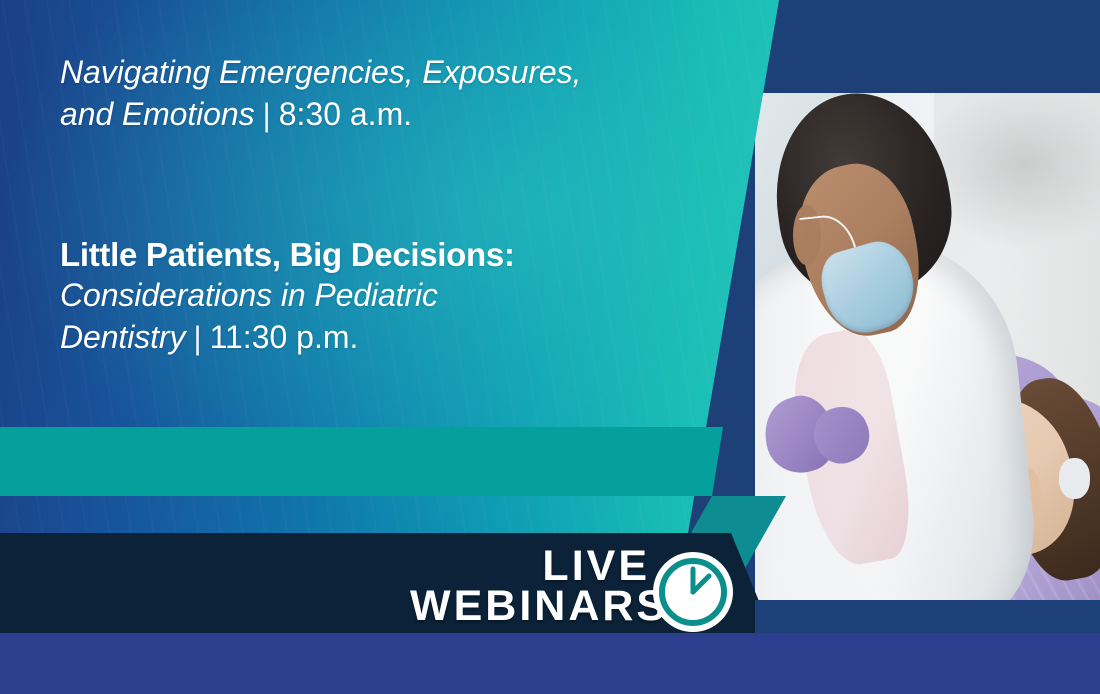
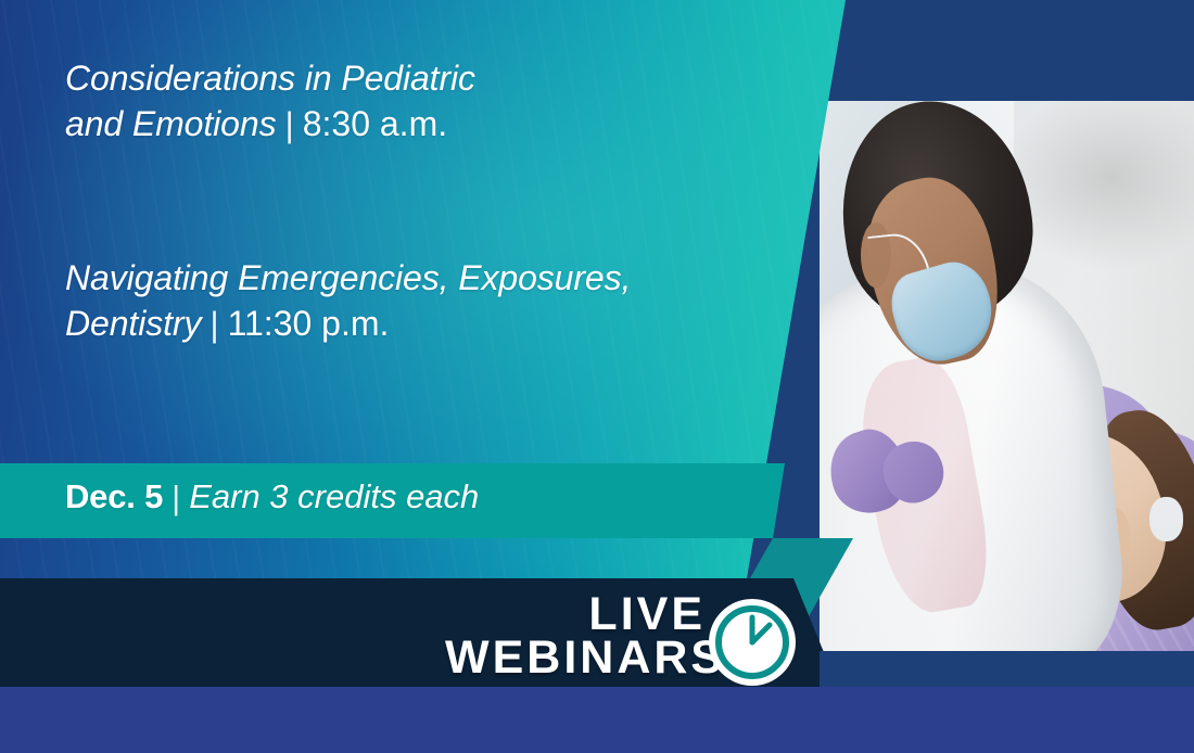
- Navigating Emergencies, Exposures,
+ Considerations in Pediatric
  and Emotions | 8:30 a.m.
- Little Patients, Big Decisions:
- Considerations in Pediatric
+ Navigating Emergencies, Exposures,
  Dentistry | 11:30 p.m.
+ Dec. 5 | Earn 3 credits each
  LIVE
  WEBINAR
